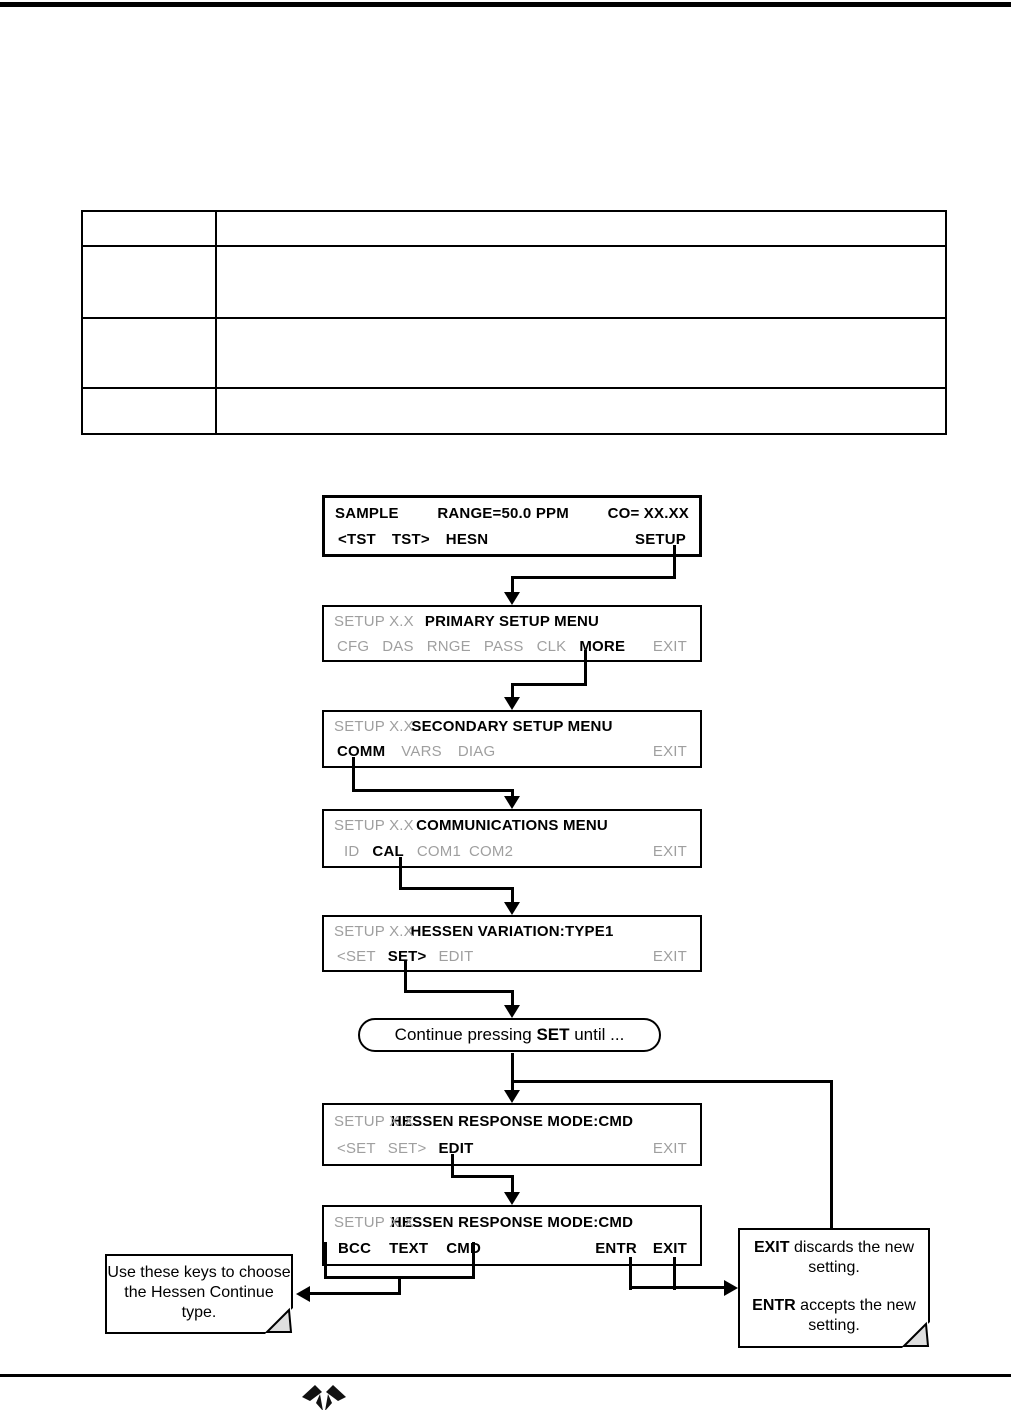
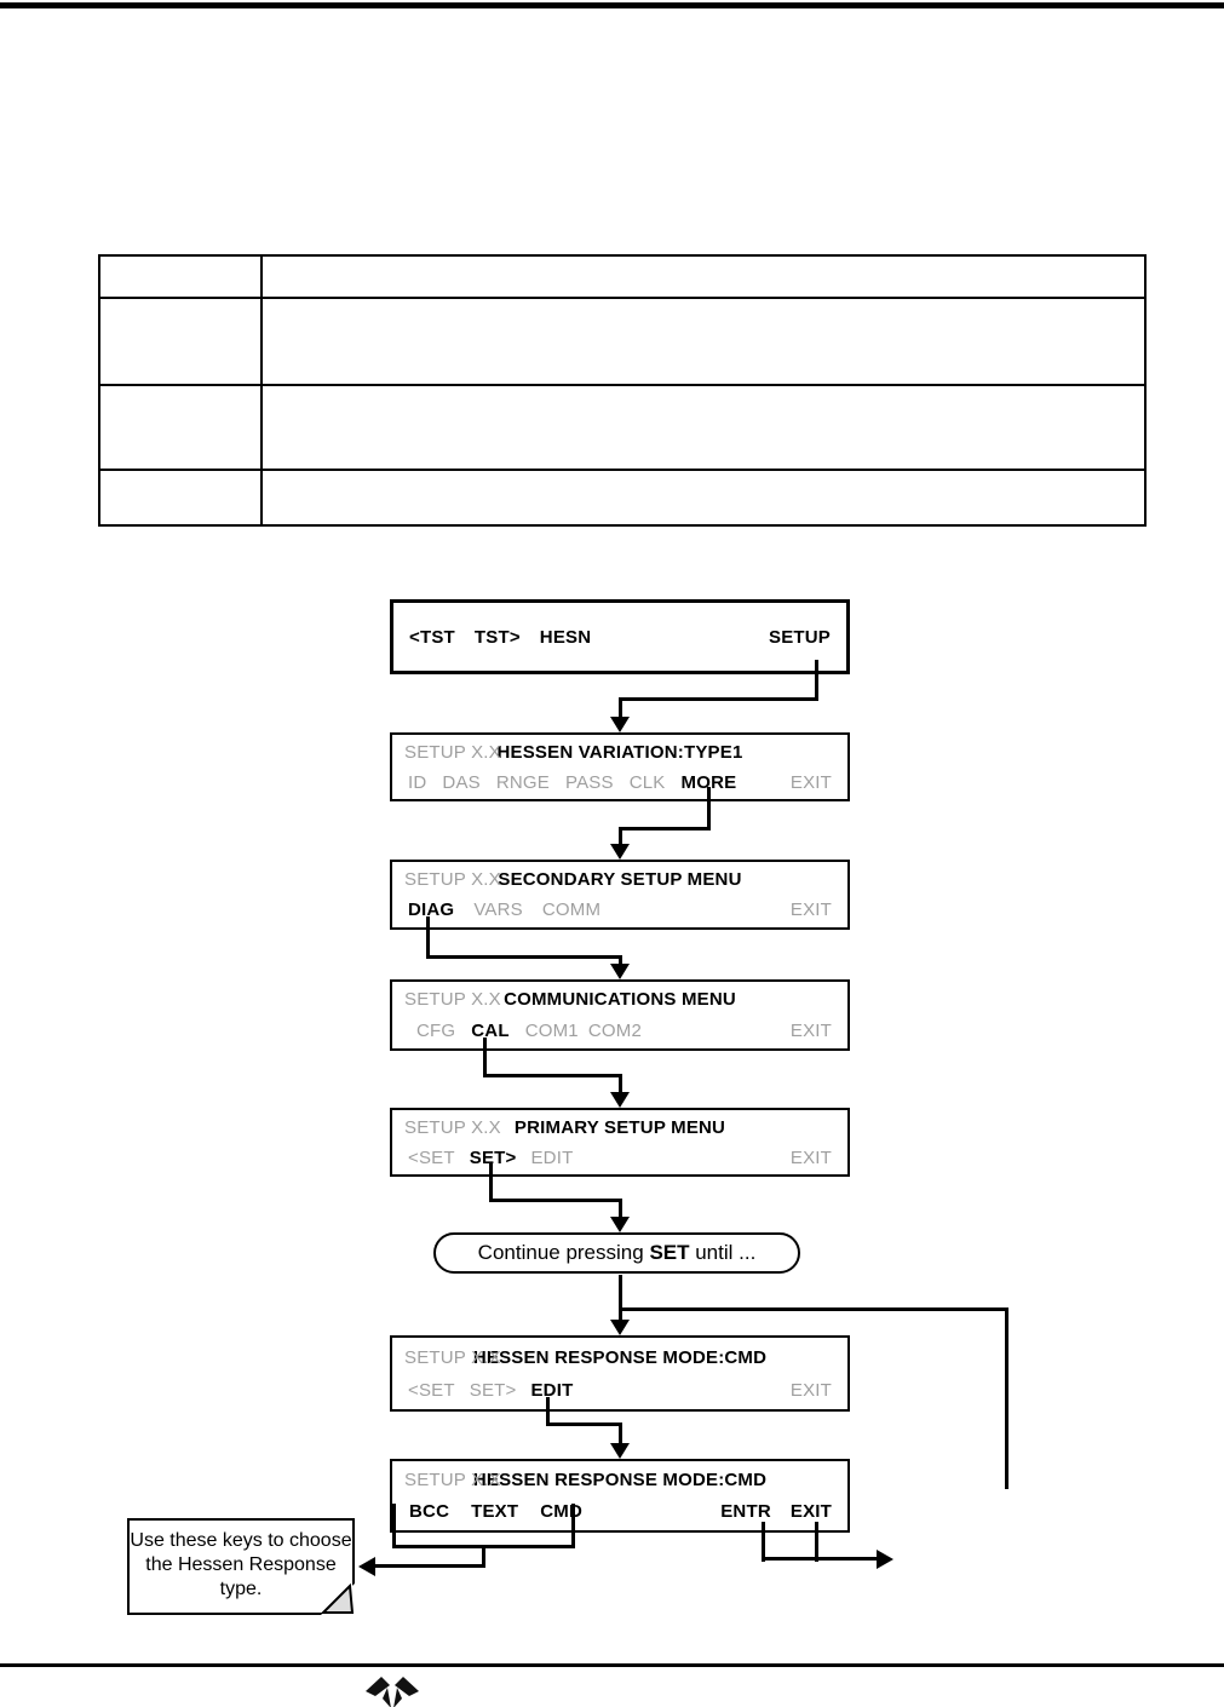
- SAMPLE
- RANGE=50.0 PPM
- CO= XX.XX
  <TST
  TST>
  HESN
  SETUP
  SETUP X.X
- PRIMARY SETUP MENU
+ HESSEN VARIATION:TYPE1
- CFG
+ ID
  DAS
  RNGE
  PASS
  CLK
  MORE
  EXIT
  SETUP X.X
  SECONDARY SETUP MENU
- COMM
+ DIAG
  VARS
- DIAG
+ COMM
  EXIT
  SETUP X.X
  COMMUNICATIONS MENU
- ID
+ CFG
  CAL
  COM1
  COM2
  EXIT
  SETUP X.X
- HESSEN VARIATION:TYPE1
+ PRIMARY SETUP MENU
  <SET
  SET>
  EDIT
  EXIT
  Continue pressing
  SET
  until ...
  SETUP X.X
  HESSEN RESPONSE MODE:CMD
  <SET
  SET>
  EDIT
  EXIT
  SETUP X.X
  HESSEN RESPONSE MODE:CMD
  BCC
  TEXT
  CMD
  ENTR
  EXIT
- Use these keys to choose the Hessen Continue type.
+ Use these keys to choose the Hessen Response type.
- EXIT discards the new setting.
- ENTR accepts the new setting.
